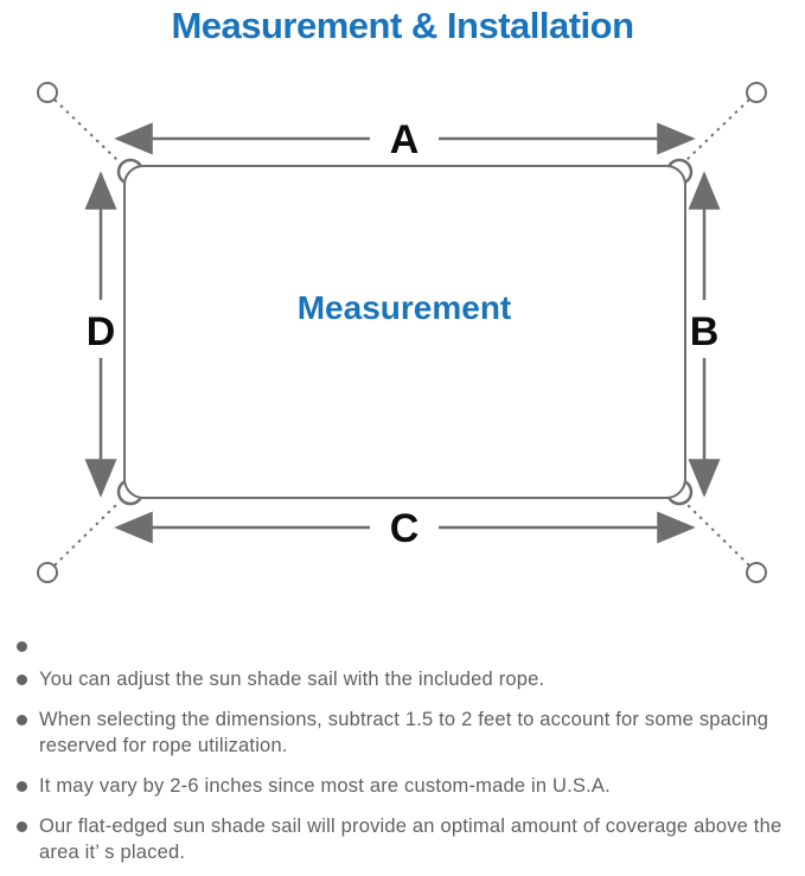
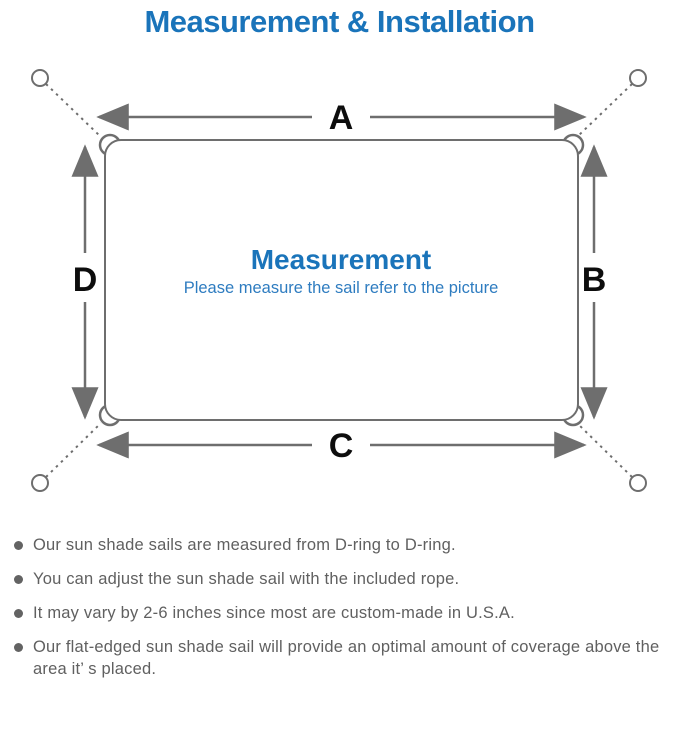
  Measurement & Installation
  A
  C
  D
  B
  Measurement
+ Please measure the sail refer to the picture
+ Our sun shade sails are measured from D-ring to D-ring.
  You can adjust the sun shade sail with the included rope.
- When selecting the dimensions, subtract 1.5 to 2 feet to account for some spacing reserved for rope utilization.
  It may vary by 2-6 inches since most are custom-made in U.S.A.
  Our flat-edged sun shade sail will provide an optimal amount of coverage above the area it’ s placed.
